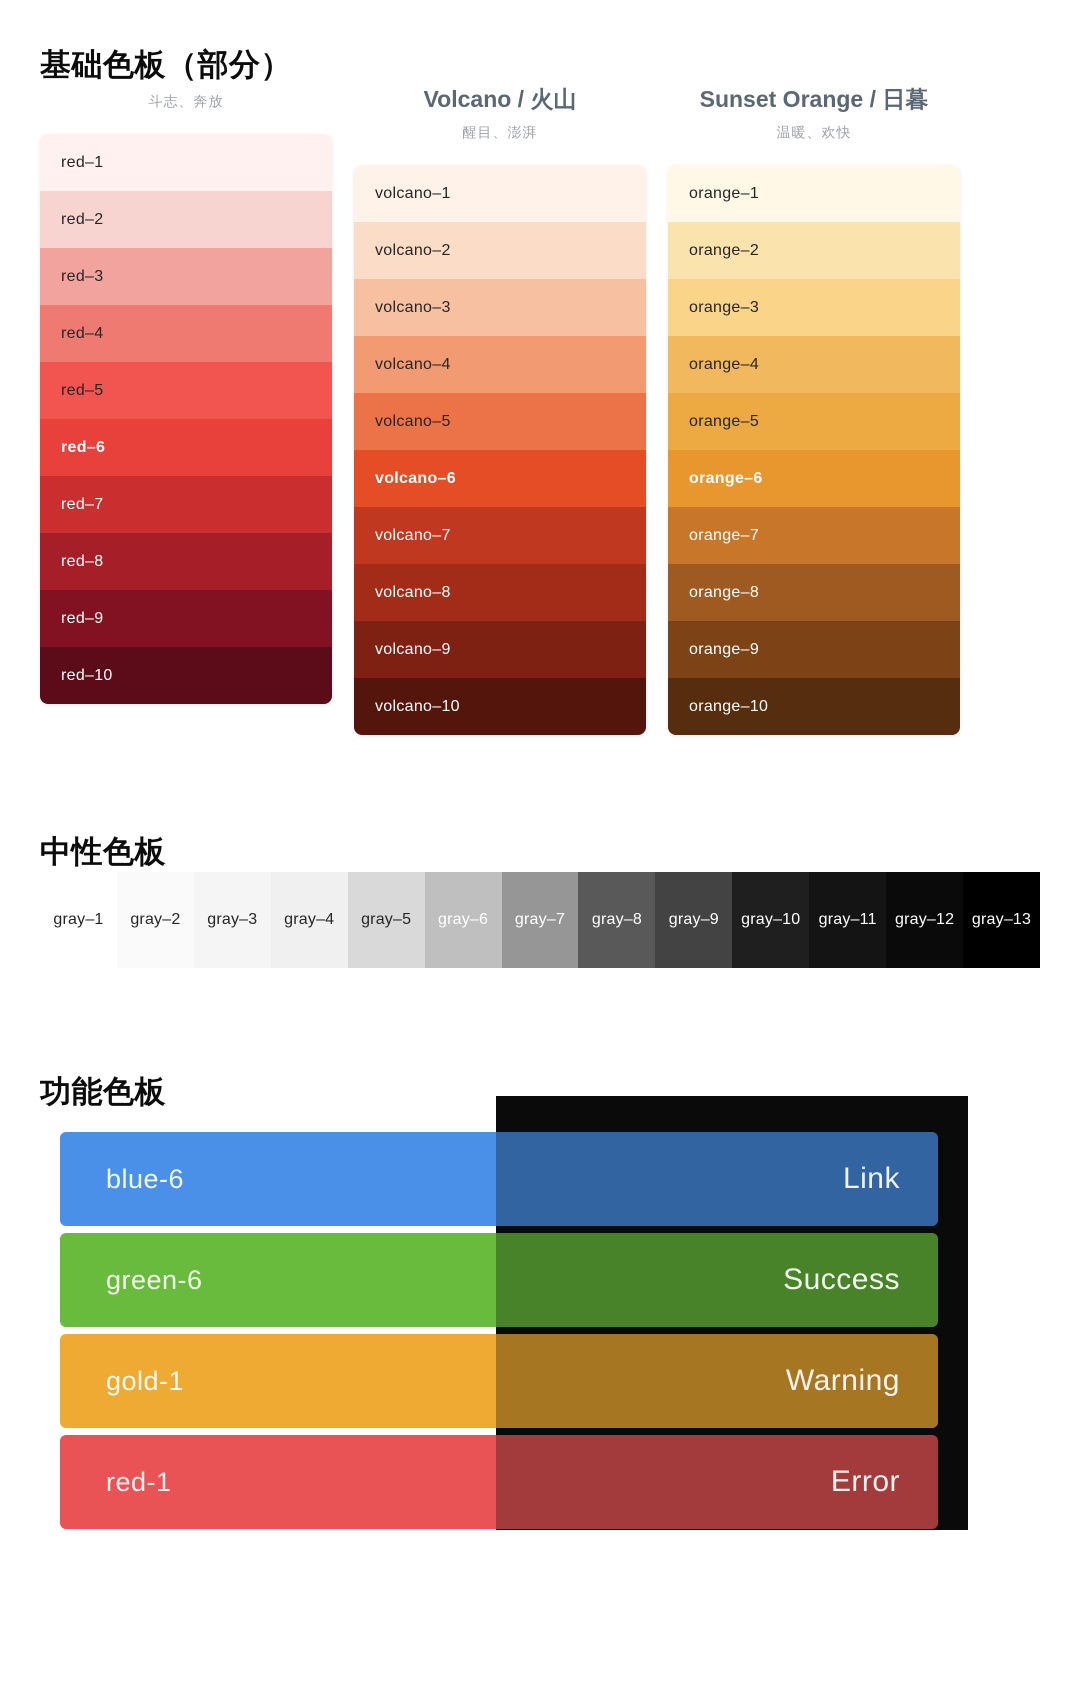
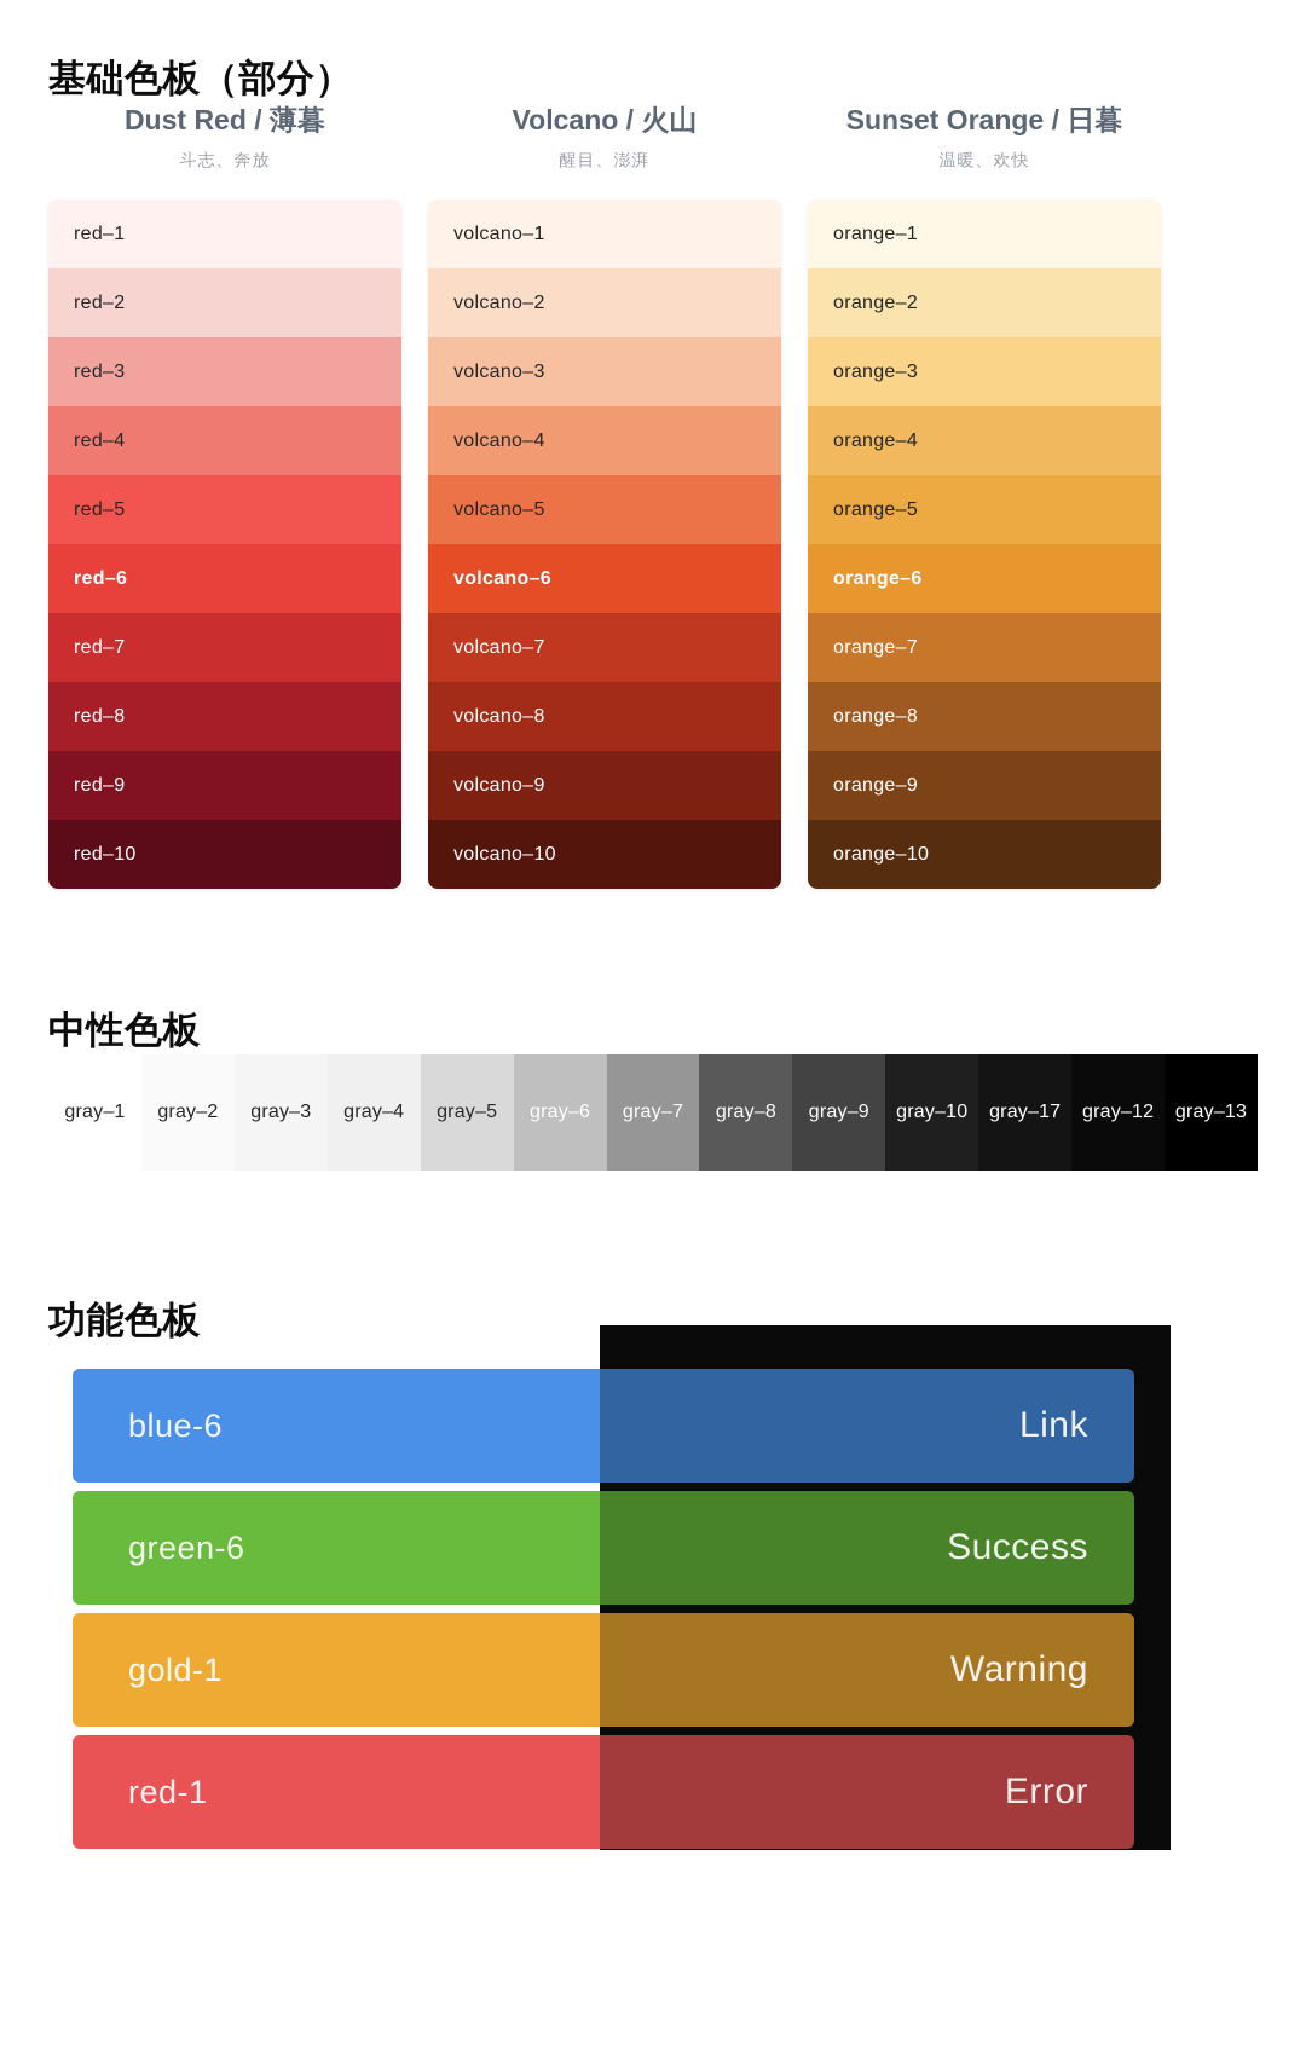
  基础色板（部分）
+ Dust Red / 薄暮
  斗志、奔放
  red–1
  red–2
  red–3
  red–4
  red–5
  red–6
  red–7
  red–8
  red–9
  red–10
  Volcano / 火山
  醒目、澎湃
  volcano–1
  volcano–2
  volcano–3
  volcano–4
  volcano–5
  volcano–6
  volcano–7
  volcano–8
  volcano–9
  volcano–10
  Sunset Orange / 日暮
  温暖、欢快
  orange–1
  orange–2
  orange–3
  orange–4
  orange–5
  orange–6
  orange–7
  orange–8
  orange–9
  orange–10
  中性色板
  gray–1
  gray–2
  gray–3
  gray–4
  gray–5
  gray–6
  gray–7
  gray–8
  gray–9
  gray–10
- gray–11
+ gray–17
  gray–12
  gray–13
  功能色板
  blue-6
  Link
  green-6
  Success
  gold-1
  Warning
  red-1
  Error
